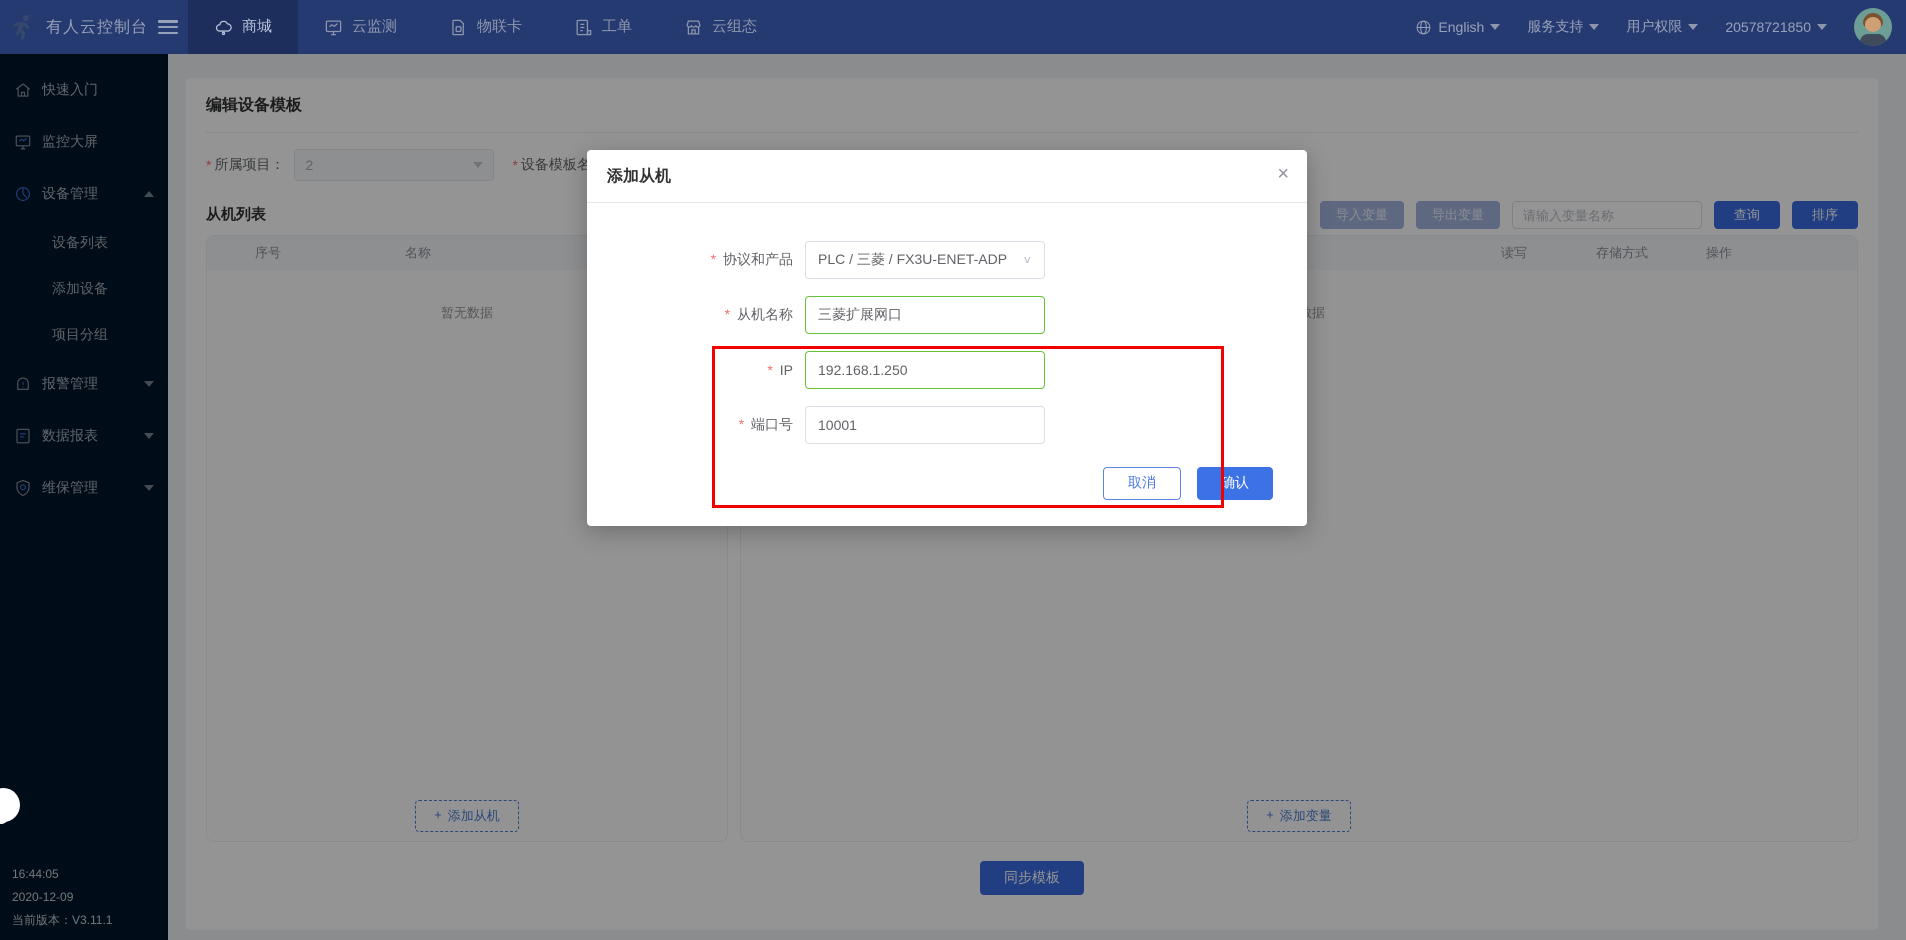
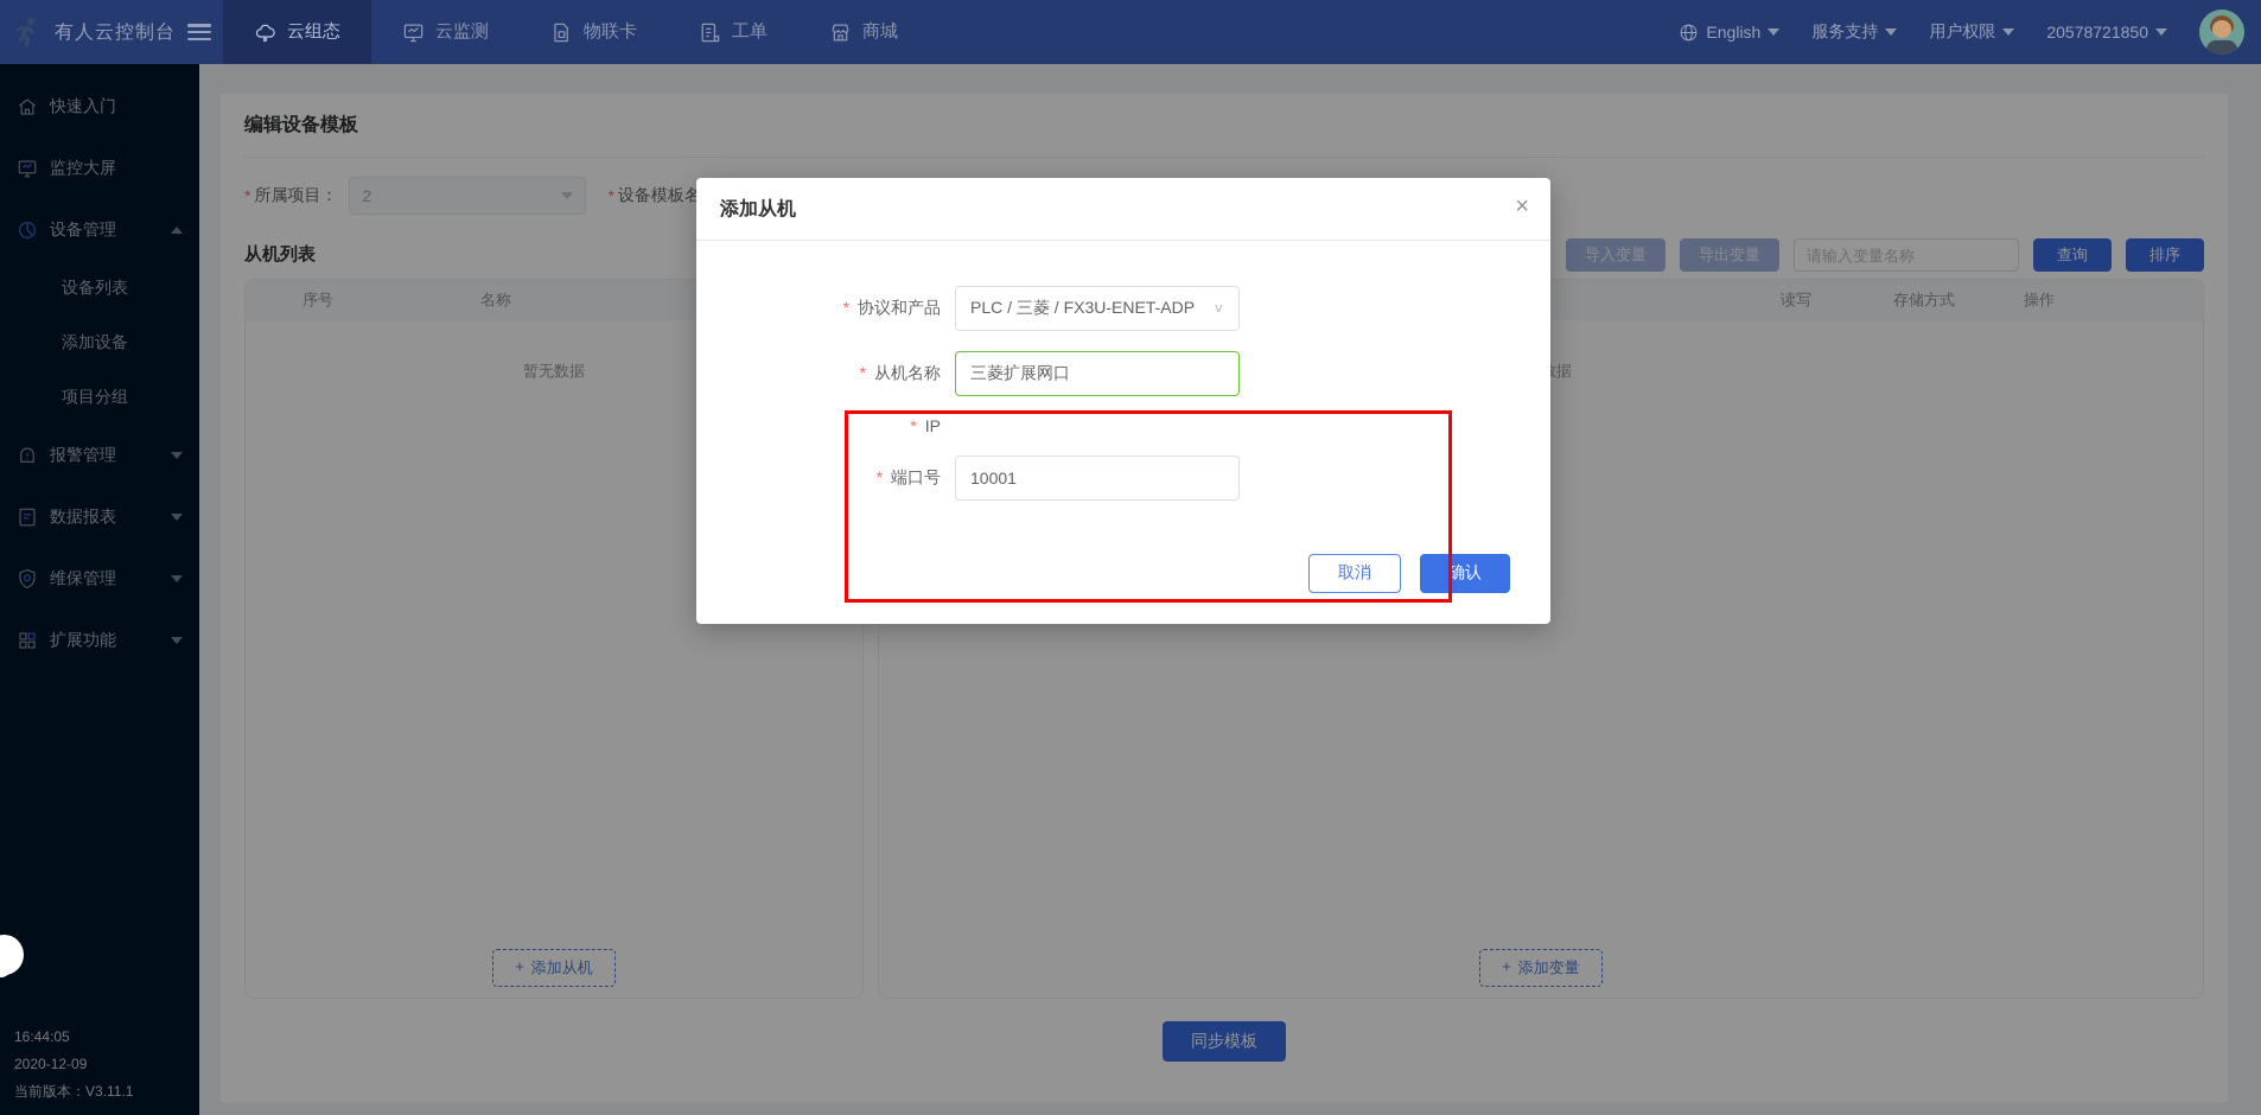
  有人云控制台
- 商城
+ 云组态
  云监测
  物联卡
  工单
- 云组态
+ 商城
  English
  服务支持
  用户权限
  20578721850
  快速入门
  监控大屏
  设备管理
  设备列表
  添加设备
  项目分组
  报警管理
  数据报表
  维保管理
+ 扩展功能
  16:44:05
  2020-12-09
  当前版本：V3.11.1
  编辑设备模板
  *
  所属项目：
  2
  *
  设备模板名
  从机列表
  导入变量
  导出变量
  请输入变量名称
  查询
  排序
  序号
  名称
  暂无数据
  +
  添加从机
  读写
  存储方式
  操作
  +
  添加变量
  同步模板
  添加从机
  ×
  * 协议和产品
  PLC / 三菱 / FX3U-ENET-ADP
  ∨
  * 从机名称
  三菱扩展网口
  * IP
- 192.168.1.250
  * 端口号
  10001
  取消
  确认
